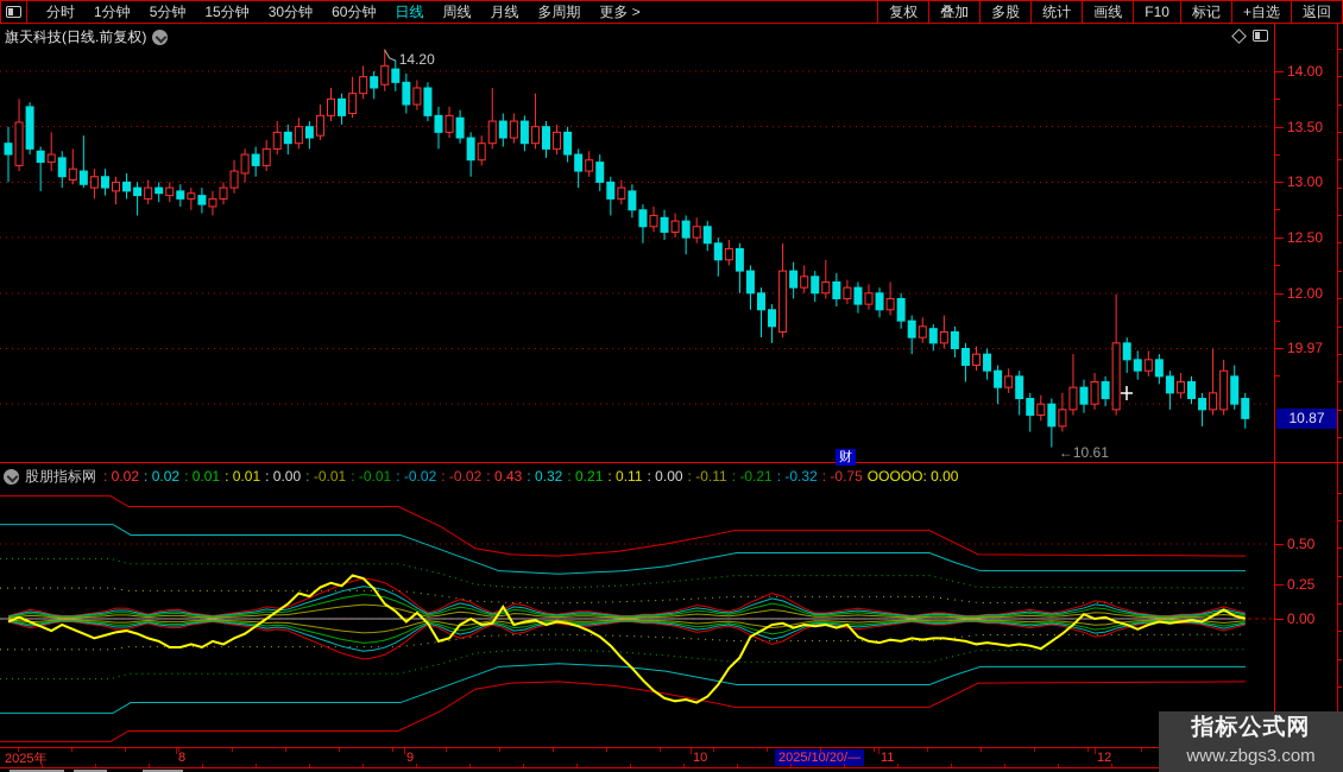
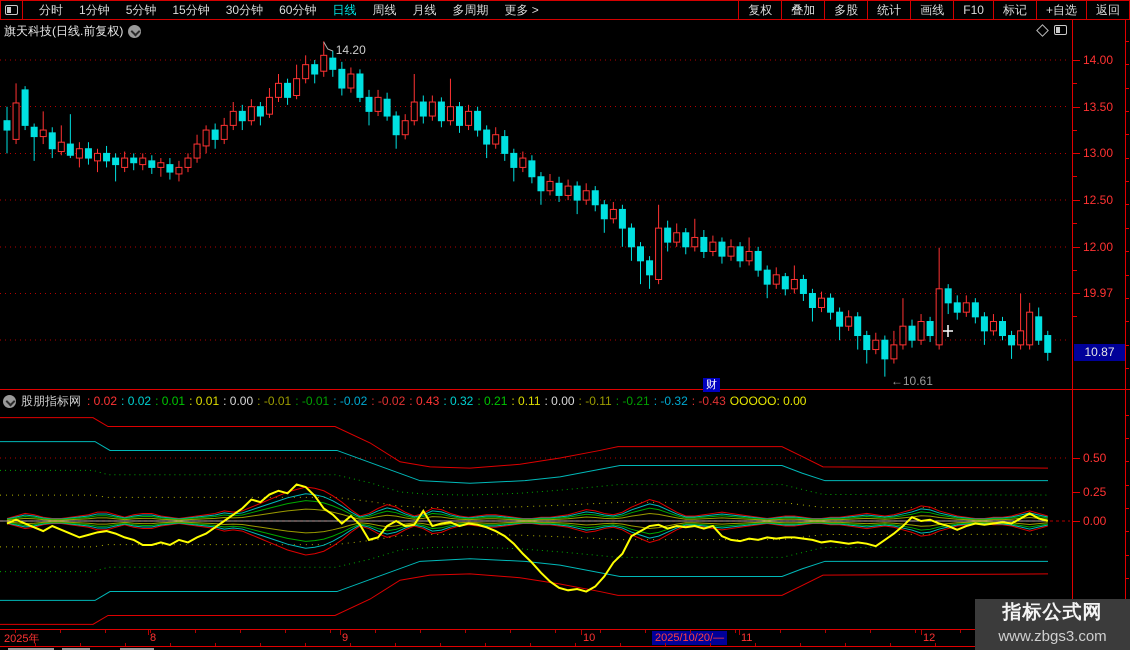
  分时
  1分钟
  5分钟
  15分钟
  30分钟
  60分钟
  日线
  周线
  月线
  多周期
  更多 >
  复权
  叠加
  多股
  统计
  画线
  F10
  标记
  +自选
  返回
  14.20
  ←10.61
  旗天科技(日线.前复权)
  财
  股朋指标网
- : 0.02 : 0.02 : 0.01 : 0.01 : 0.00 : -0.01 : -0.01 : -0.02 : -0.02 : 0.43 : 0.32 : 0.21 : 0.11 : 0.00 : -0.11 : -0.21 : -0.32 : -0.75 OOOOO: 0.00
+ : 0.02 : 0.02 : 0.01 : 0.01 : 0.00 : -0.01 : -0.01 : -0.02 : -0.02 : 0.43 : 0.32 : 0.21 : 0.11 : 0.00 : -0.11 : -0.21 : -0.32 : -0.43 OOOOO: 0.00
  2025/10/20/—
  2025年
  8
  9
  10
  11
  12
  10.87
  14.00
  13.50
  13.00
  12.50
  12.00
  19.97
  0.50
  0.25
  0.00
  指标公式网
  www.zbgs3.com
